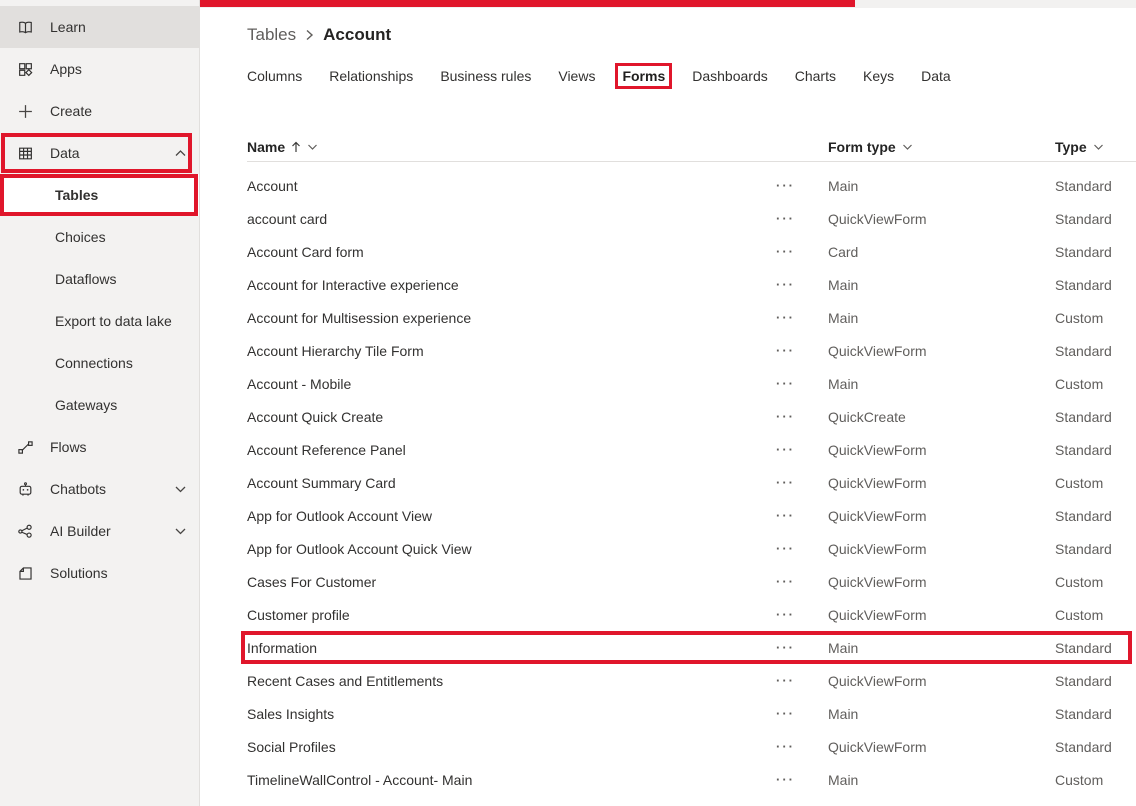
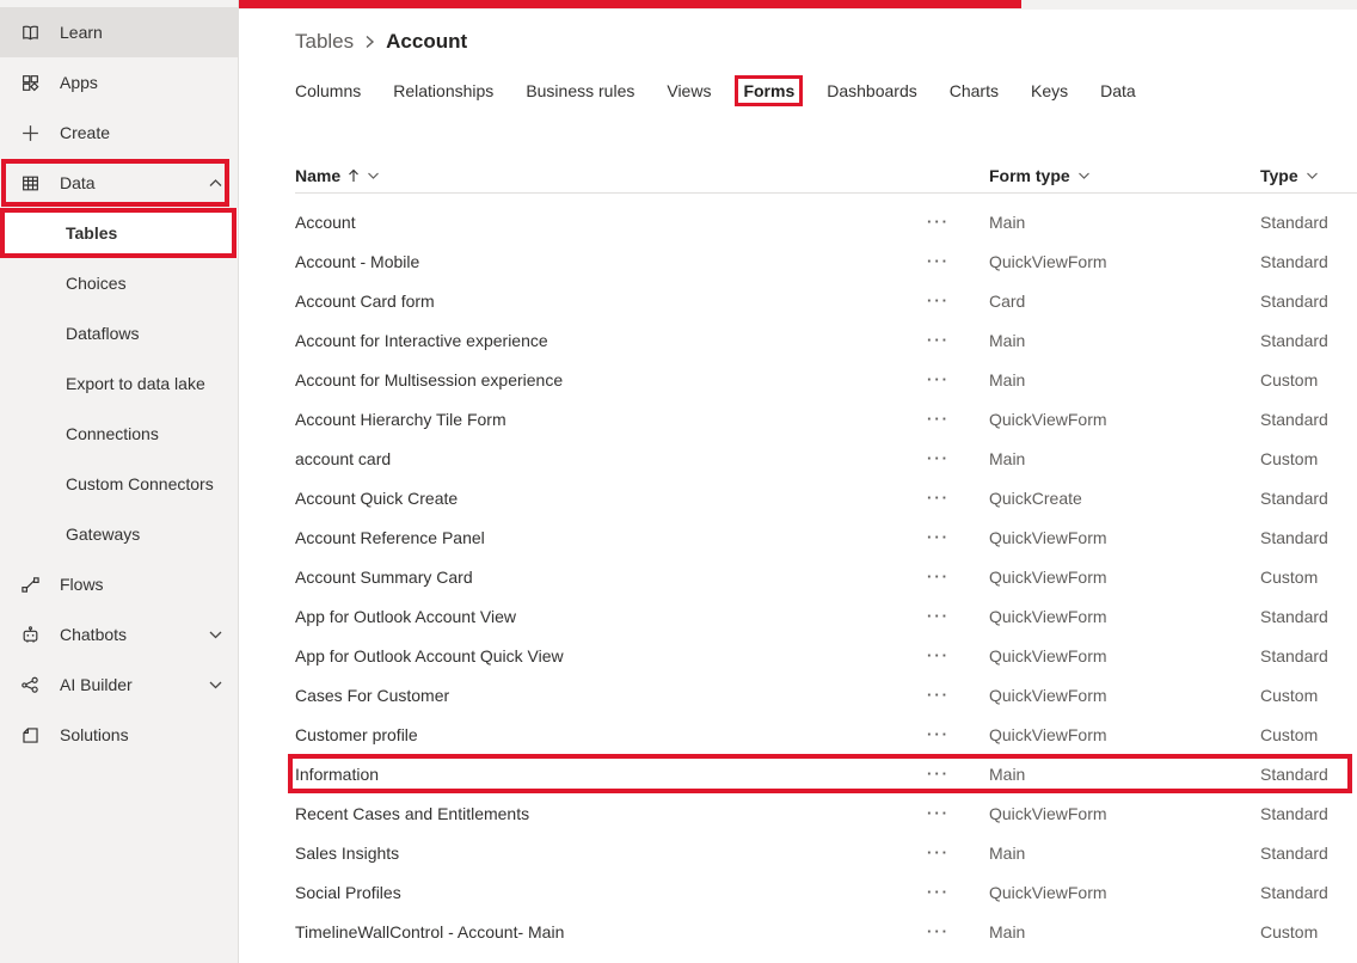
  Learn
  Apps
  Create
  Data
  Tables
  Choices
  Dataflows
  Export to data lake
  Connections
+ Custom Connectors
  Gateways
  Flows
  Chatbots
  AI Builder
  Solutions
  Tables
  Account
  Columns
  Relationships
  Business rules
  Views
  Forms
  Dashboards
  Charts
  Keys
  Data
  Name
  Form type
  Type
  Account
  ···
  Main
  Standard
- account card
+ Account - Mobile
  ···
  QuickViewForm
  Standard
  Account Card form
  ···
  Card
  Standard
  Account for Interactive experience
  ···
  Main
  Standard
  Account for Multisession experience
  ···
  Main
  Custom
  Account Hierarchy Tile Form
  ···
  QuickViewForm
  Standard
- Account - Mobile
+ account card
  ···
  Main
  Custom
  Account Quick Create
  ···
  QuickCreate
  Standard
  Account Reference Panel
  ···
  QuickViewForm
  Standard
  Account Summary Card
  ···
  QuickViewForm
  Custom
  App for Outlook Account View
  ···
  QuickViewForm
  Standard
  App for Outlook Account Quick View
  ···
  QuickViewForm
  Standard
  Cases For Customer
  ···
  QuickViewForm
  Custom
  Customer profile
  ···
  QuickViewForm
  Custom
  Information
  ···
  Main
  Standard
  Recent Cases and Entitlements
  ···
  QuickViewForm
  Standard
  Sales Insights
  ···
  Main
  Standard
  Social Profiles
  ···
  QuickViewForm
  Standard
  TimelineWallControl - Account- Main
  ···
  Main
  Custom
